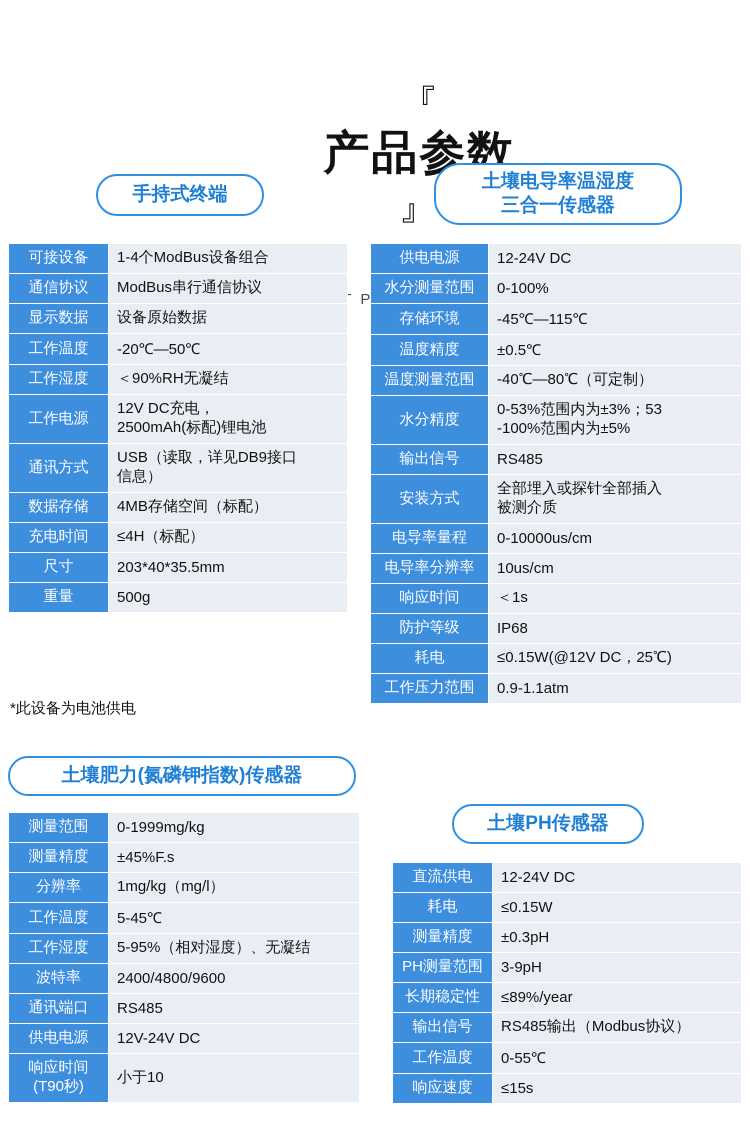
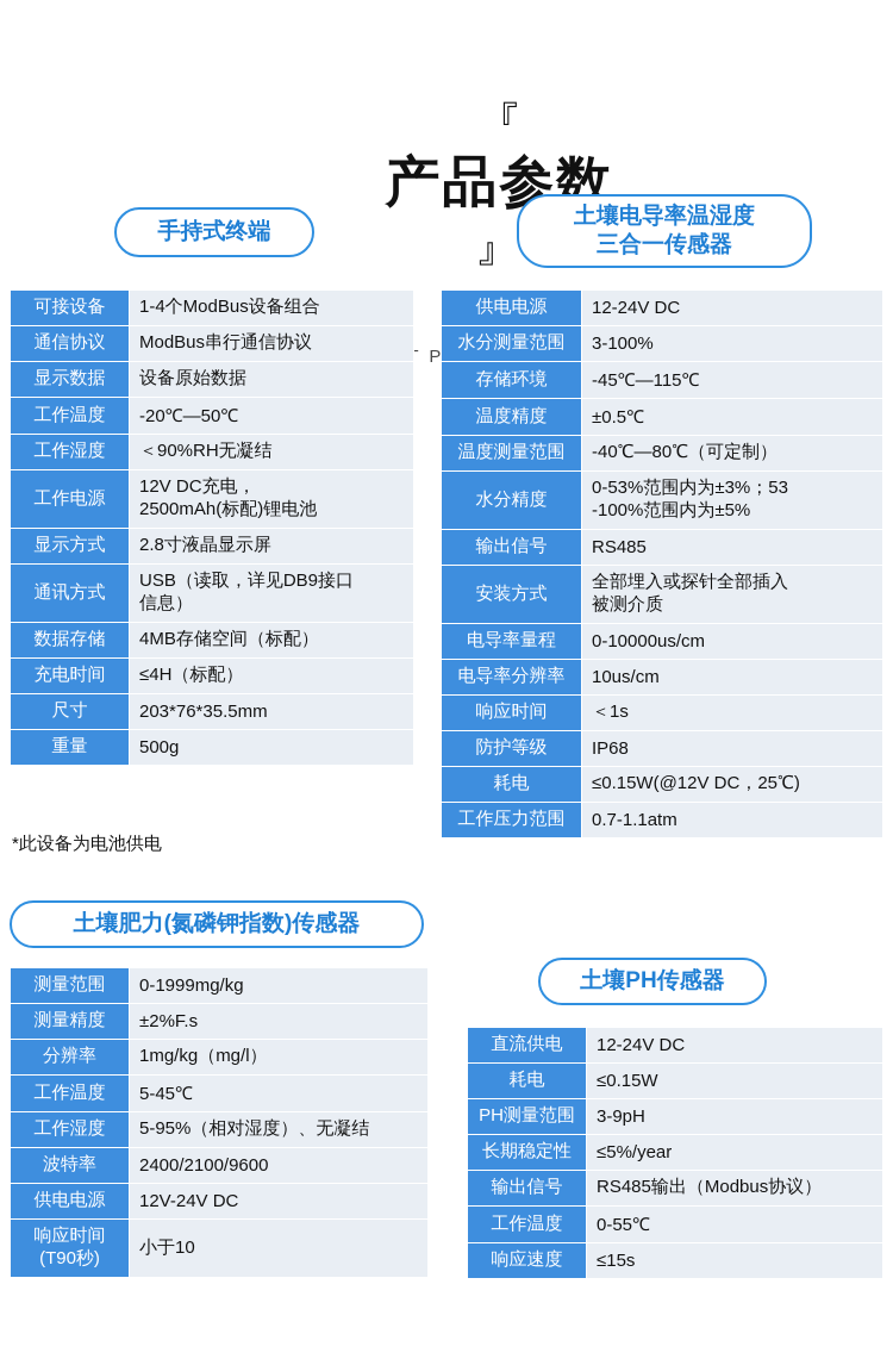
  『 产品参数 』
  手持式终端
  土壤电导率温湿度
  三合一传感器
  土壤肥力(氮磷钾指数)传感器
  土壤PH传感器
  可接设备	1-4个ModBus设备组合
  通信协议	ModBus串行通信协议
  显示数据	设备原始数据
  工作温度	-20℃—50℃
  工作湿度	＜90%RH无凝结
  工作电源	12V DC充电， 2500mAh(标配)锂电池
+ 显示方式	2.8寸液晶显示屏
  通讯方式	USB（读取，详见DB9接口 信息）
  数据存储	4MB存储空间（标配）
  充电时间	≤4H（标配）
- 尺寸	203*40*35.5mm
+ 尺寸	203*76*35.5mm
  重量	500g
  *此设备为电池供电
  供电电源	12-24V DC
- 水分测量范围	0-100%
+ 水分测量范围	3-100%
  存储环境	-45℃—115℃
  温度精度	±0.5℃
  温度测量范围	-40℃—80℃（可定制）
  水分精度	0-53%范围内为±3%；53 -100%范围内为±5%
  输出信号	RS485
  安装方式	全部埋入或探针全部插入 被测介质
  电导率量程	0-10000us/cm
  电导率分辨率	10us/cm
  响应时间	＜1s
  防护等级	IP68
  耗电	≤0.15W(@12V DC，25℃)
- 工作压力范围	0.9-1.1atm
+ 工作压力范围	0.7-1.1atm
  测量范围	0-1999mg/kg
- 测量精度	±45%F.s
+ 测量精度	±2%F.s
  分辨率	1mg/kg（mg/l）
  工作温度	5-45℃
  工作湿度	5-95%（相对湿度）、无凝结
- 波特率	2400/4800/9600
+ 波特率	2400/2100/9600
- 通讯端口	RS485
  供电电源	12V-24V DC
  响应时间 (T90秒)	小于10
  直流供电	12-24V DC
  耗电	≤0.15W
- 测量精度	±0.3pH
  PH测量范围	3-9pH
- 长期稳定性	≤89%/year
+ 长期稳定性	≤5%/year
  输出信号	RS485输出（Modbus协议）
  工作温度	0-55℃
  响应速度	≤15s
